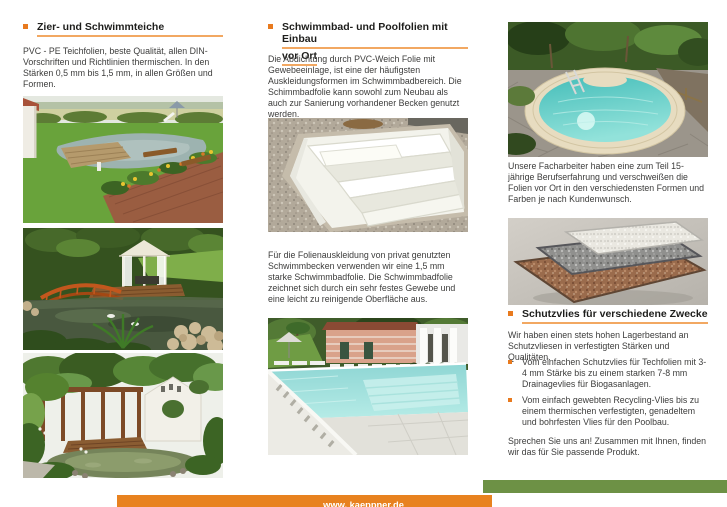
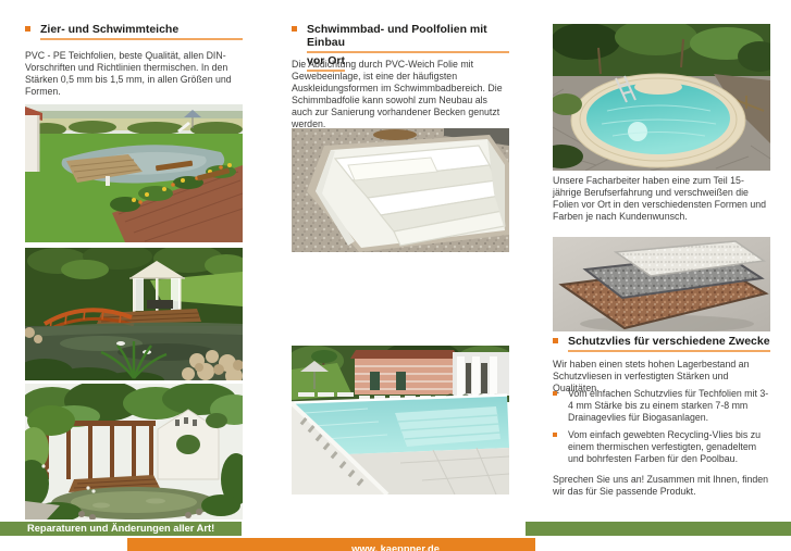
  Zier- und Schwimmteiche
  PVC - PE Teichfolien, beste Qualität, allen DIN-Vorschriften und Richtlinien thermischen. In den Stärken 0,5 mm bis 1,5 mm, in allen Größen und Formen.
  Schwimmbad- und Poolfolien mit Einbau
  vor Ort
  Die Abdichtung durch PVC-Weich Folie mit Gewebeeinlage, ist eine der häufigsten Auskleidungsformen im Schwimmbadbereich. Die Schimmbadfolie kann sowohl zum Neubau als auch zur Sanierung vorhandener Becken genutzt werden.
- Für die Folienauskleidung von privat genutzten Schwimmbecken verwenden wir eine 1,5 mm starke Schwimmbadfolie. Die Schwimmbadfolie zeichnet sich durch ein sehr festes Gewebe und eine leicht zu reinigende Oberfläche aus.
  Unsere Facharbeiter haben eine zum Teil 15-jährige Berufserfahrung und verschweißen die Folien vor Ort in den verschiedensten Formen und Farben je nach Kundenwunsch.
  Schutzvlies für verschiedene Zwecke
  Wir haben einen stets hohen Lagerbestand an Schutzvliesen in verfestigten Stärken und Qualitäten.
  Vom einfachen Schutzvlies für Techfolien mit 3-4 mm Stärke bis zu einem starken 7-8 mm Drainagevlies für Biogasanlagen.
- Vom einfach gewebten Recycling-Vlies bis zu einem thermischen verfestigten, genadeltem und bohrfesten Vlies für den Poolbau.
+ Vom einfach gewebten Recycling-Vlies bis zu einem thermischen verfestigten, genadeltem und bohrfesten Farben für den Poolbau.
  Sprechen Sie uns an! Zusammen mit Ihnen, finden wir das für Sie passende Produkt.
+ Reparaturen und Änderungen aller Art!
  www. kaeppner.de
